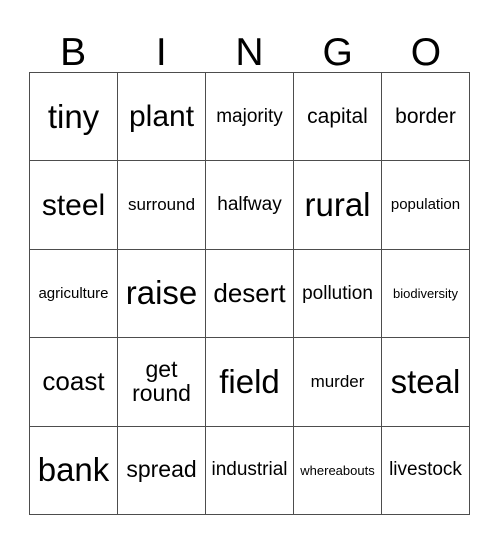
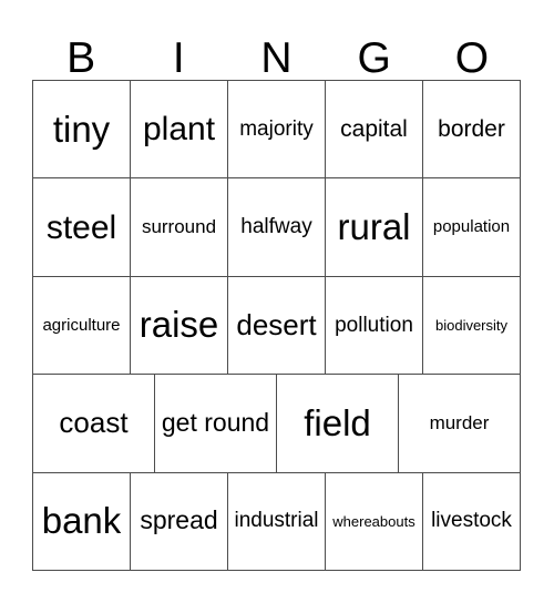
  B
  I
  N
  G
  O
  tiny
  plant
  majority
  capital
  border
  steel
  surround
  halfway
  rural
  population
  agriculture
  raise
  desert
  pollution
  biodiversity
  coast
  get round
  field
  murder
- steal
  bank
  spread
  industrial
  whereabouts
  livestock
